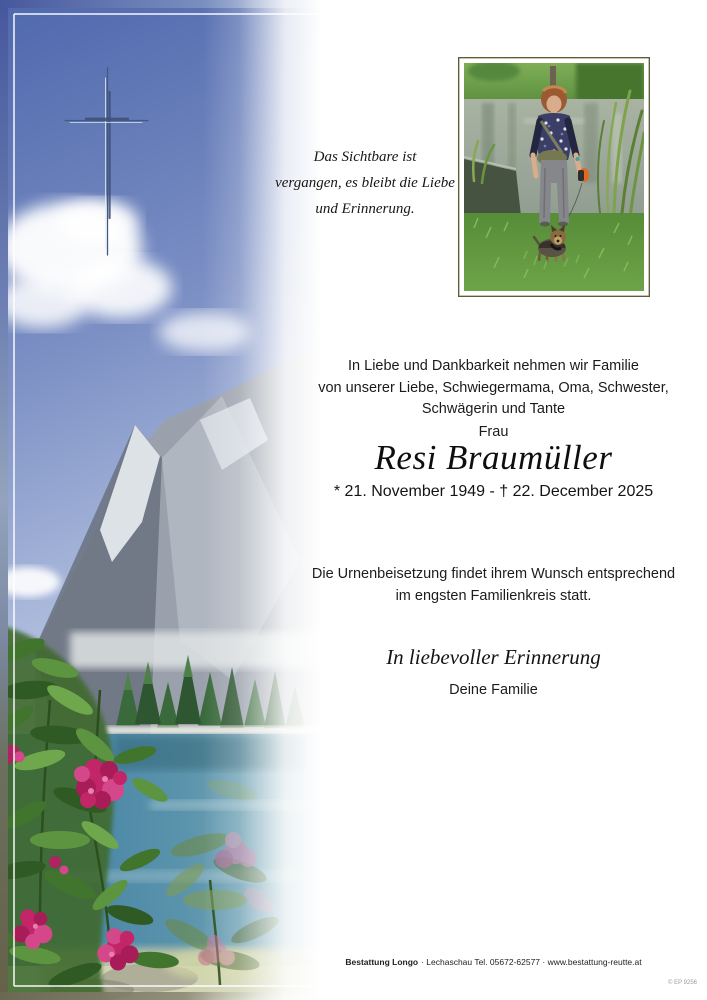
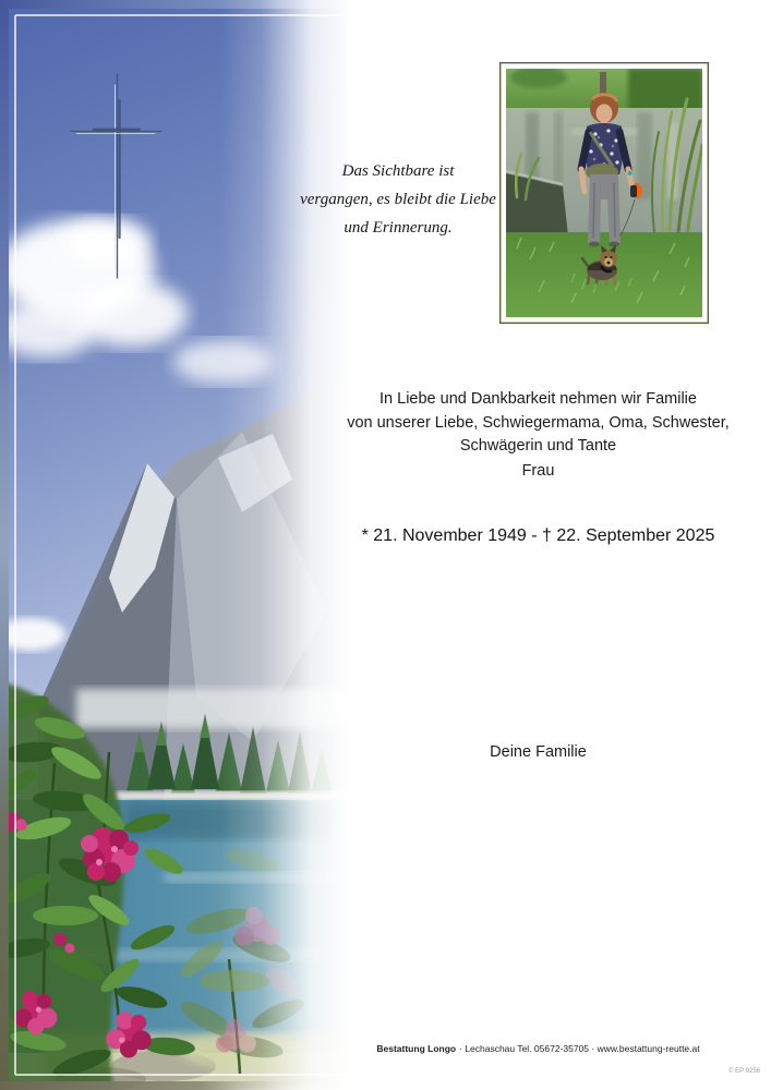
  Das Sichtbare ist
  vergangen, es bleibt die Liebe
  und Erinnerung.
  In Liebe und Dankbarkeit nehmen wir Familie
  von unserer Liebe, Schwiegermama, Oma, Schwester,
  Schwägerin und Tante
  Frau
- Resi Braumüller
- * 21. November 1949 - † 22. December 2025
+ * 21. November 1949 - † 22. September 2025
- Die Urnenbeisetzung findet ihrem Wunsch entsprechend
- im engsten Familienkreis statt.
- In liebevoller Erinnerung
  Deine Familie
- Bestattung Longo · Lechaschau Tel. 05672-62577 · www.bestattung-reutte.at
+ Bestattung Longo · Lechaschau Tel. 05672-35705 · www.bestattung-reutte.at
